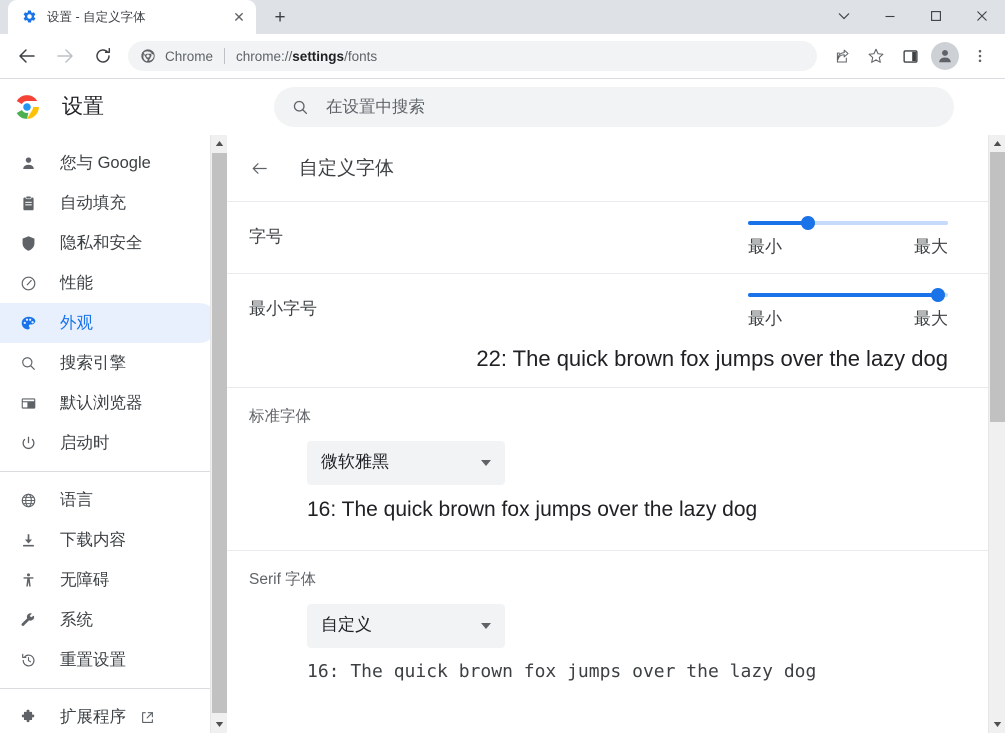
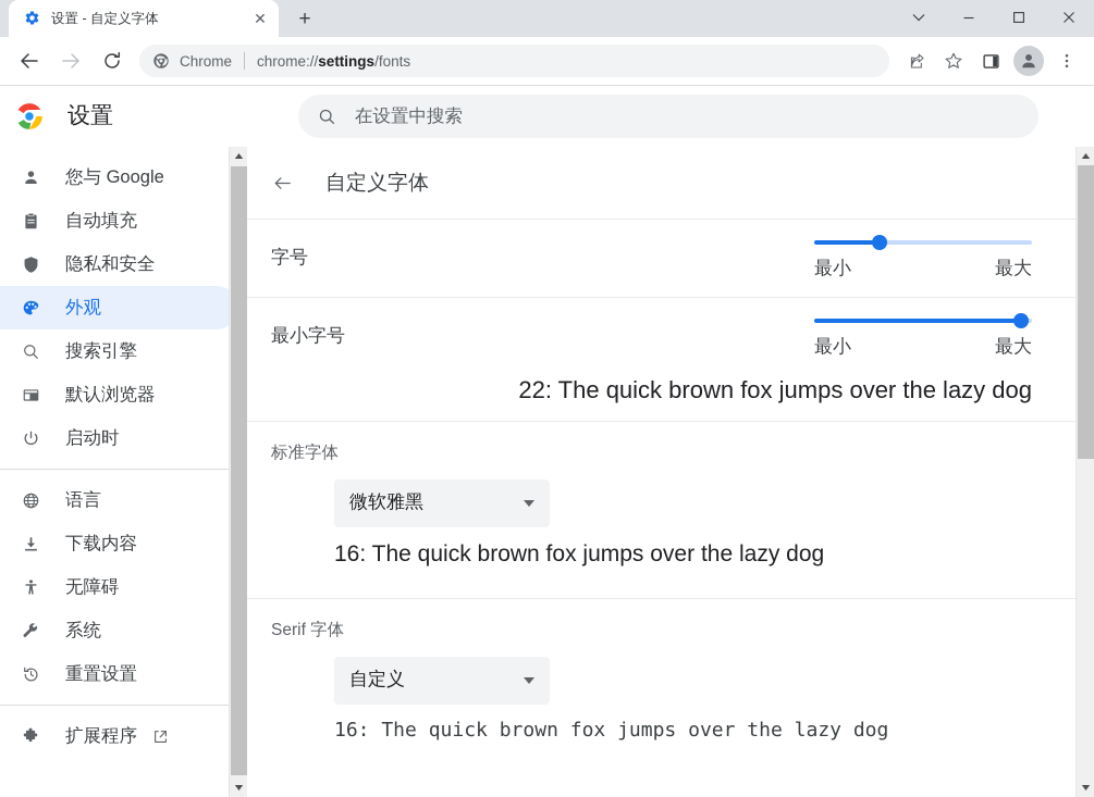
  设置 - 自定义字体
  ✕
  +
  Chrome
  chrome://settings/fonts
  设置
  在设置中搜索
  您与 Google
  自动填充
  隐私和安全
- 性能
  外观
  搜索引擎
  默认浏览器
  启动时
  语言
  下载内容
  无障碍
  系统
  重置设置
  扩展程序
  自定义字体
  字号
  最小
  最大
  最小字号
  最小
  最大
  22: The quick brown fox jumps over the lazy dog
  标准字体
  微软雅黑
  16: The quick brown fox jumps over the lazy dog
  Serif 字体
  自定义
  16: The quick brown fox jumps over the lazy dog
